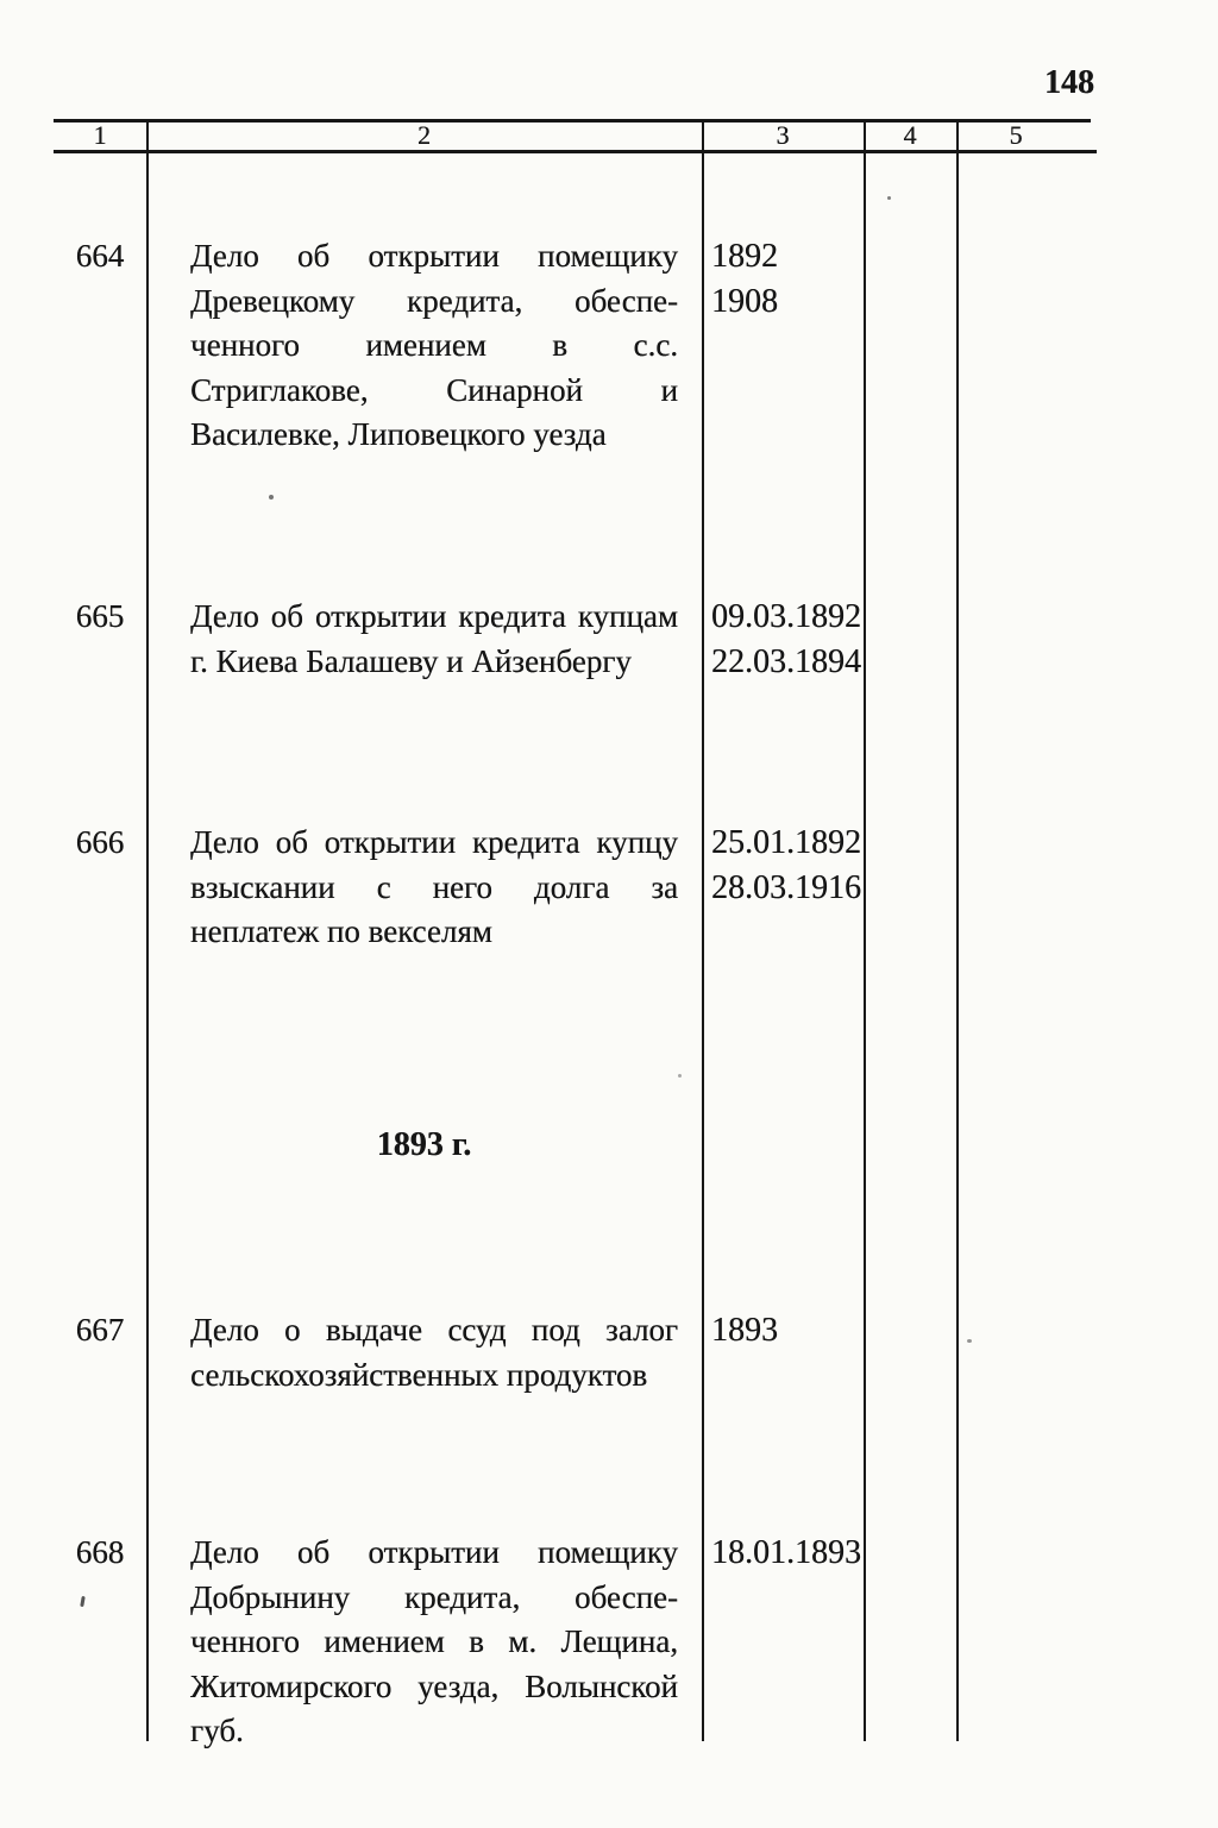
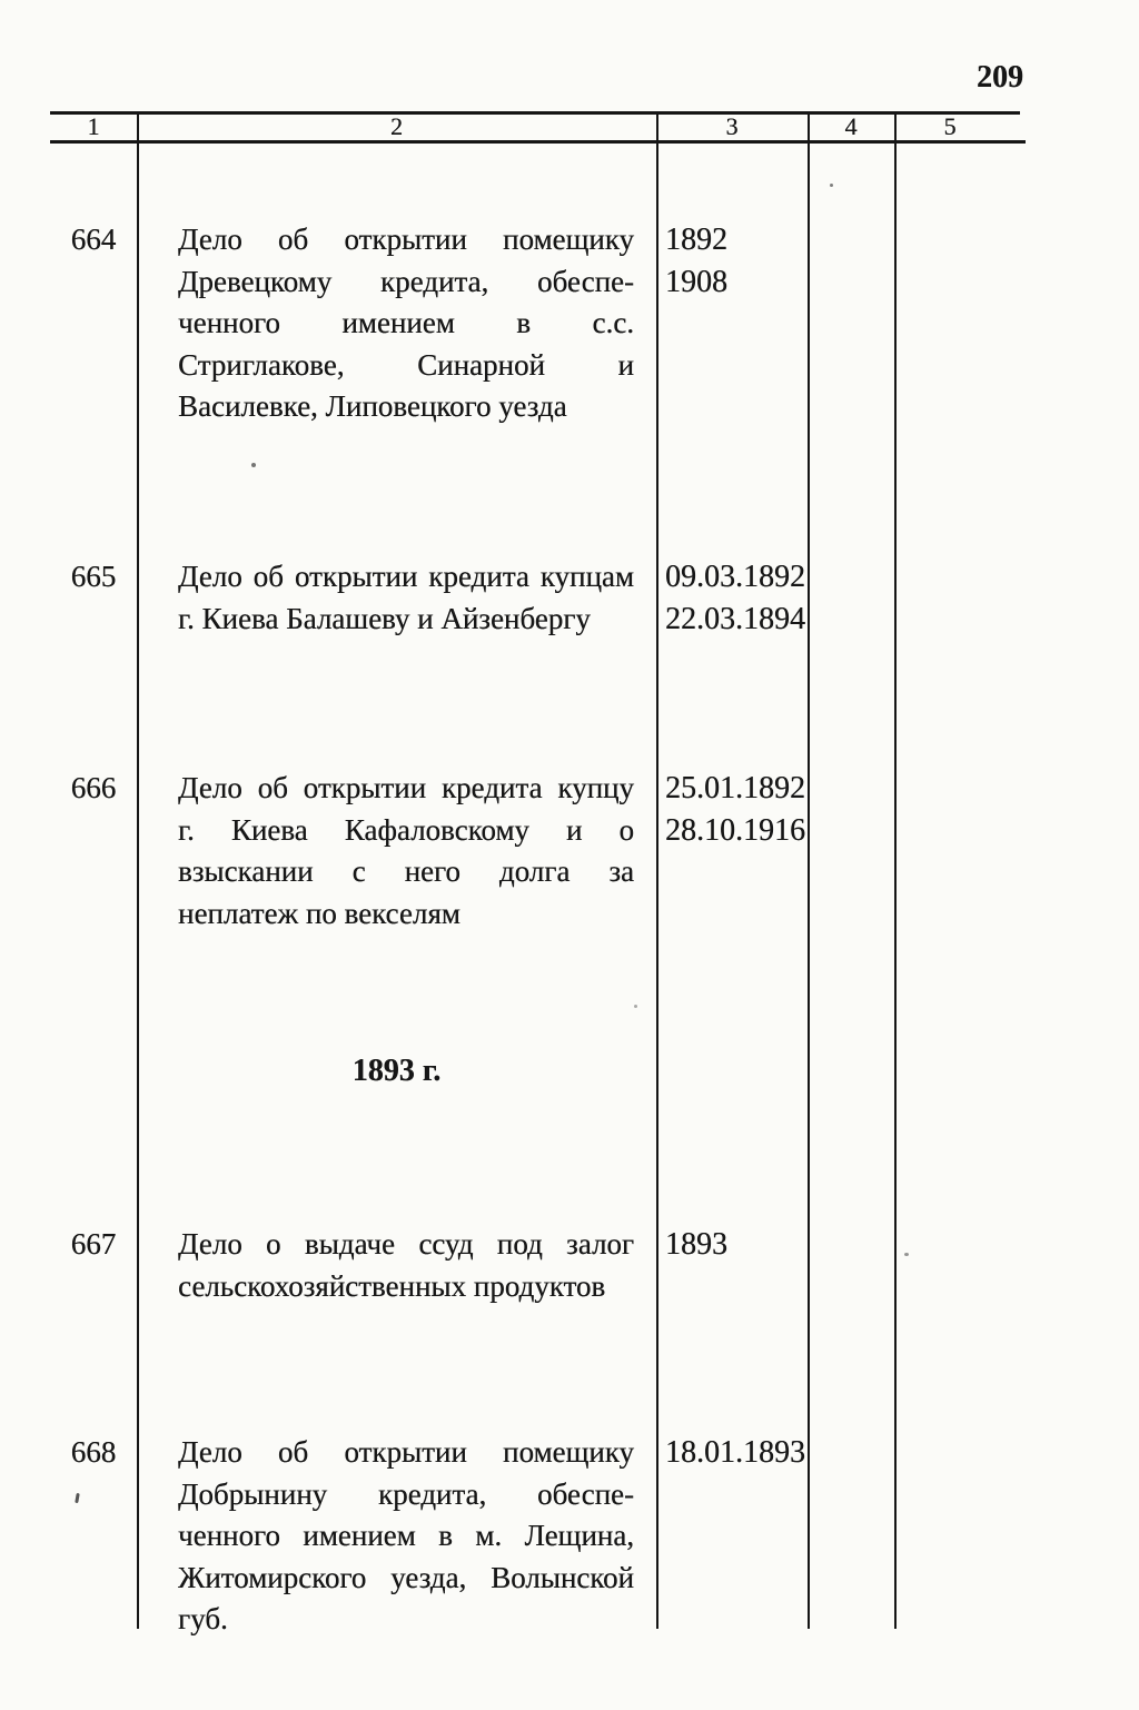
- 148
+ 209
  1
  2
  3
  4
  5
  664
  Дело об открытии помещику
  Древецкому кредита, обеспе-
  ченного имением в с.с.
  Стриглакове, Синарной и
  Василевке, Липовецкого уезда
  1892
  1908
  665
  Дело об открытии кредита купцам
  г. Киева Балашеву и Айзенбергу
  09.03.1892
  22.03.1894
  666
  Дело об открытии кредита купцу
+ г. Киева Кафаловскому и о
  взыскании с него долга за
  неплатеж по векселям
  25.01.1892
- 28.03.1916
+ 28.10.1916
  1893 г.
  667
  Дело о выдаче ссуд под залог
  сельскохозяйственных продуктов
  1893
  668
  Дело об открытии помещику
  Добрынину кредита, обеспе-
  ченного имением в м. Лещина,
  Житомирского уезда, Волынской
  губ.
  18.01.1893
